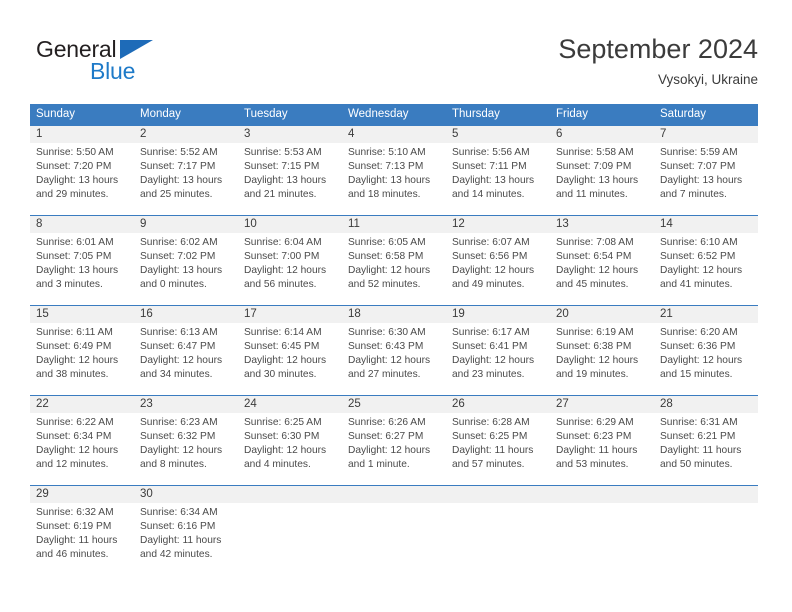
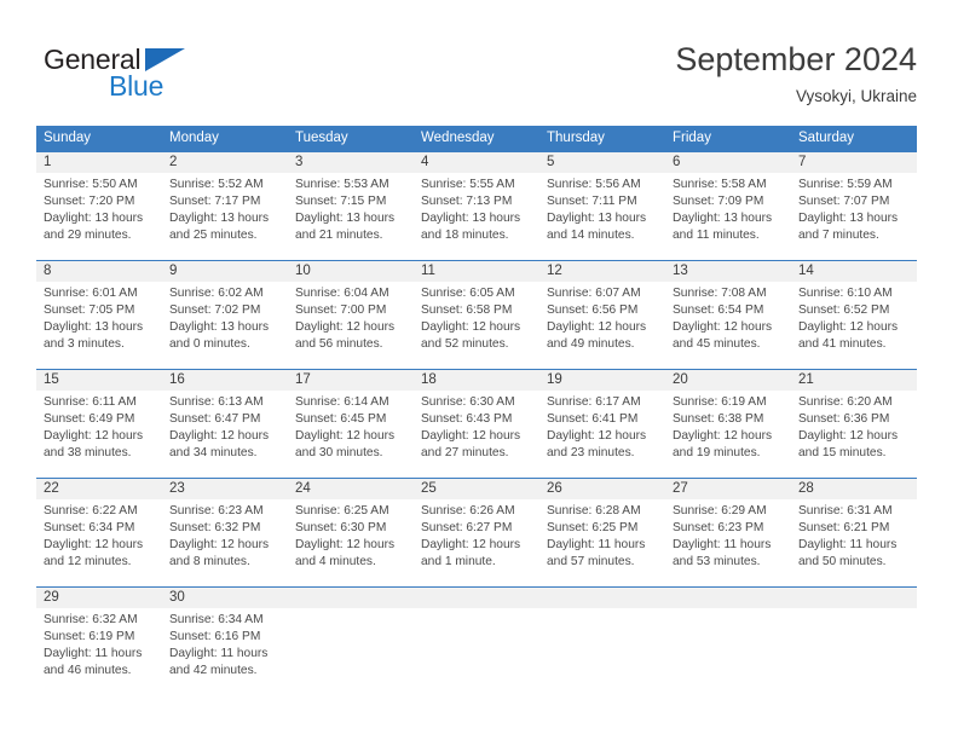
  General
  Blue
  September 2024
  Vysokyi, Ukraine
  Sunday
  Monday
  Tuesday
  Wednesday
  Thursday
  Friday
  Saturday
  1
  Sunrise: 5:50 AM
  Sunset: 7:20 PM
  Daylight: 13 hours
  and 29 minutes.
  2
  Sunrise: 5:52 AM
  Sunset: 7:17 PM
  Daylight: 13 hours
  and 25 minutes.
  3
  Sunrise: 5:53 AM
  Sunset: 7:15 PM
  Daylight: 13 hours
  and 21 minutes.
  4
- Sunrise: 5:10 AM
+ Sunrise: 5:55 AM
  Sunset: 7:13 PM
  Daylight: 13 hours
  and 18 minutes.
  5
  Sunrise: 5:56 AM
  Sunset: 7:11 PM
  Daylight: 13 hours
  and 14 minutes.
  6
  Sunrise: 5:58 AM
  Sunset: 7:09 PM
  Daylight: 13 hours
  and 11 minutes.
  7
  Sunrise: 5:59 AM
  Sunset: 7:07 PM
  Daylight: 13 hours
  and 7 minutes.
  8
  Sunrise: 6:01 AM
  Sunset: 7:05 PM
  Daylight: 13 hours
  and 3 minutes.
  9
  Sunrise: 6:02 AM
  Sunset: 7:02 PM
  Daylight: 13 hours
  and 0 minutes.
  10
  Sunrise: 6:04 AM
  Sunset: 7:00 PM
  Daylight: 12 hours
  and 56 minutes.
  11
  Sunrise: 6:05 AM
  Sunset: 6:58 PM
  Daylight: 12 hours
  and 52 minutes.
  12
  Sunrise: 6:07 AM
  Sunset: 6:56 PM
  Daylight: 12 hours
  and 49 minutes.
  13
  Sunrise: 7:08 AM
  Sunset: 6:54 PM
  Daylight: 12 hours
  and 45 minutes.
  14
  Sunrise: 6:10 AM
  Sunset: 6:52 PM
  Daylight: 12 hours
  and 41 minutes.
  15
  Sunrise: 6:11 AM
  Sunset: 6:49 PM
  Daylight: 12 hours
  and 38 minutes.
  16
  Sunrise: 6:13 AM
  Sunset: 6:47 PM
  Daylight: 12 hours
  and 34 minutes.
  17
  Sunrise: 6:14 AM
  Sunset: 6:45 PM
  Daylight: 12 hours
  and 30 minutes.
  18
  Sunrise: 6:30 AM
  Sunset: 6:43 PM
  Daylight: 12 hours
  and 27 minutes.
  19
  Sunrise: 6:17 AM
  Sunset: 6:41 PM
  Daylight: 12 hours
  and 23 minutes.
  20
  Sunrise: 6:19 AM
  Sunset: 6:38 PM
  Daylight: 12 hours
  and 19 minutes.
  21
  Sunrise: 6:20 AM
  Sunset: 6:36 PM
  Daylight: 12 hours
  and 15 minutes.
  22
  Sunrise: 6:22 AM
  Sunset: 6:34 PM
  Daylight: 12 hours
  and 12 minutes.
  23
  Sunrise: 6:23 AM
  Sunset: 6:32 PM
  Daylight: 12 hours
  and 8 minutes.
  24
  Sunrise: 6:25 AM
  Sunset: 6:30 PM
  Daylight: 12 hours
  and 4 minutes.
  25
  Sunrise: 6:26 AM
  Sunset: 6:27 PM
  Daylight: 12 hours
  and 1 minute.
  26
  Sunrise: 6:28 AM
  Sunset: 6:25 PM
  Daylight: 11 hours
  and 57 minutes.
  27
  Sunrise: 6:29 AM
  Sunset: 6:23 PM
  Daylight: 11 hours
  and 53 minutes.
  28
  Sunrise: 6:31 AM
  Sunset: 6:21 PM
  Daylight: 11 hours
  and 50 minutes.
  29
  Sunrise: 6:32 AM
  Sunset: 6:19 PM
  Daylight: 11 hours
  and 46 minutes.
  30
  Sunrise: 6:34 AM
  Sunset: 6:16 PM
  Daylight: 11 hours
  and 42 minutes.
